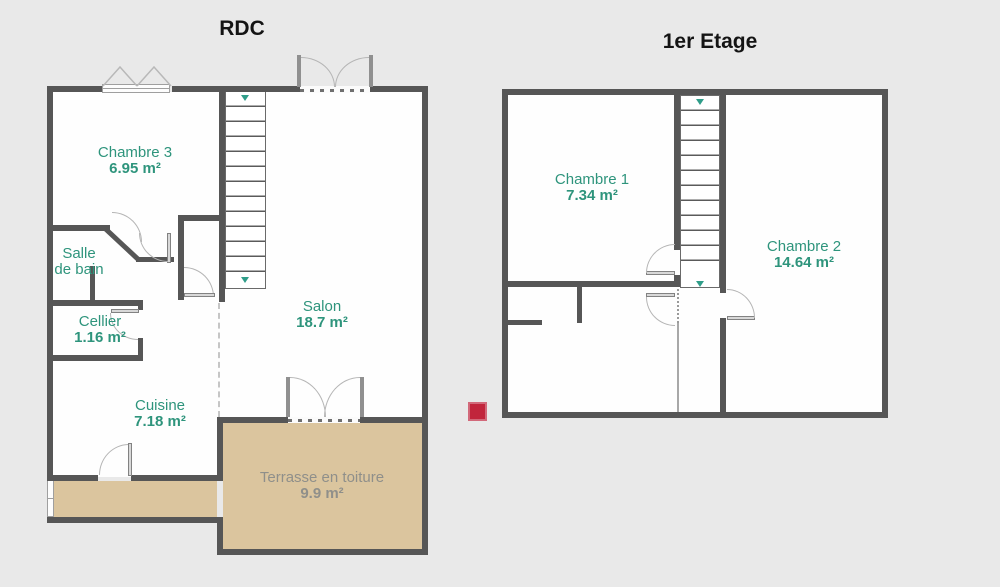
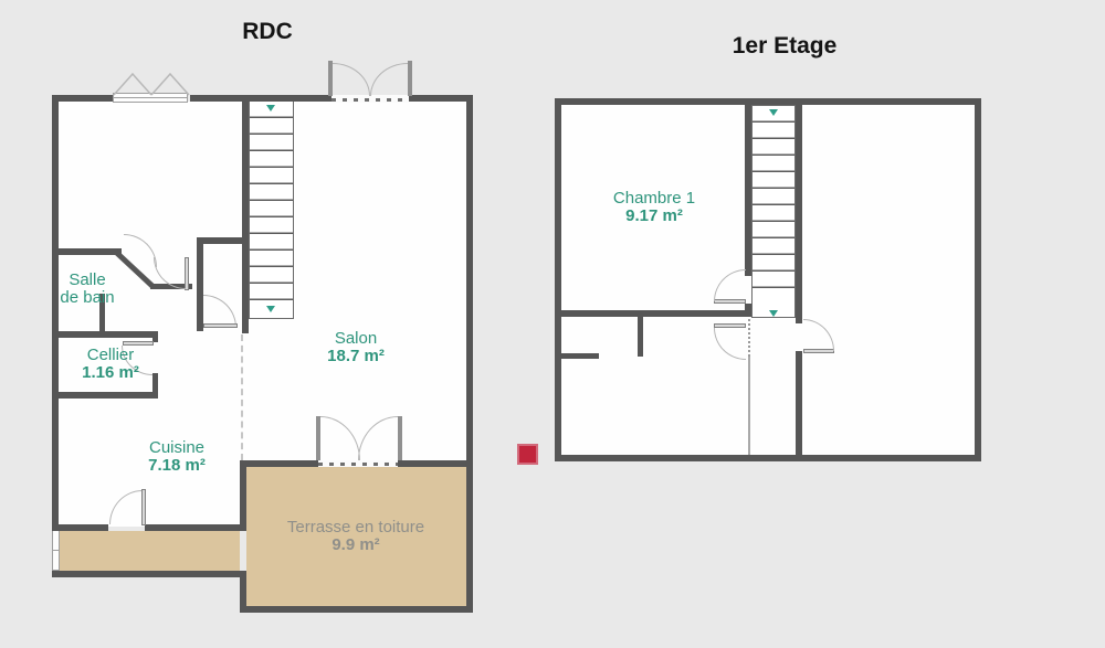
  RDC
- Chambre 3
- 6.95 m²
  Salle de bain
  Cellier
  1.16 m²
  Salon
  18.7 m²
  Cuisine
  7.18 m²
  Terrasse en toiture
  9.9 m²
  1er Etage
  Chambre 1
- 7.34 m²
+ 9.17 m²
- Chambre 2
- 14.64 m²
